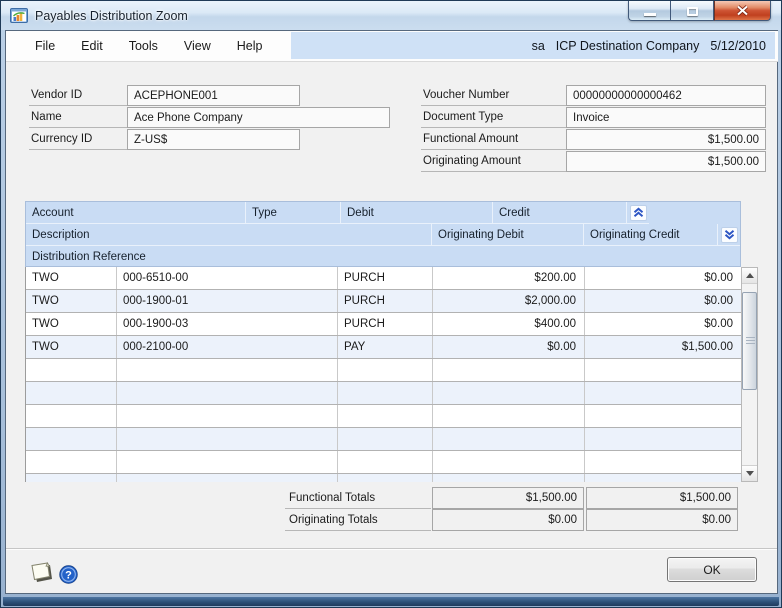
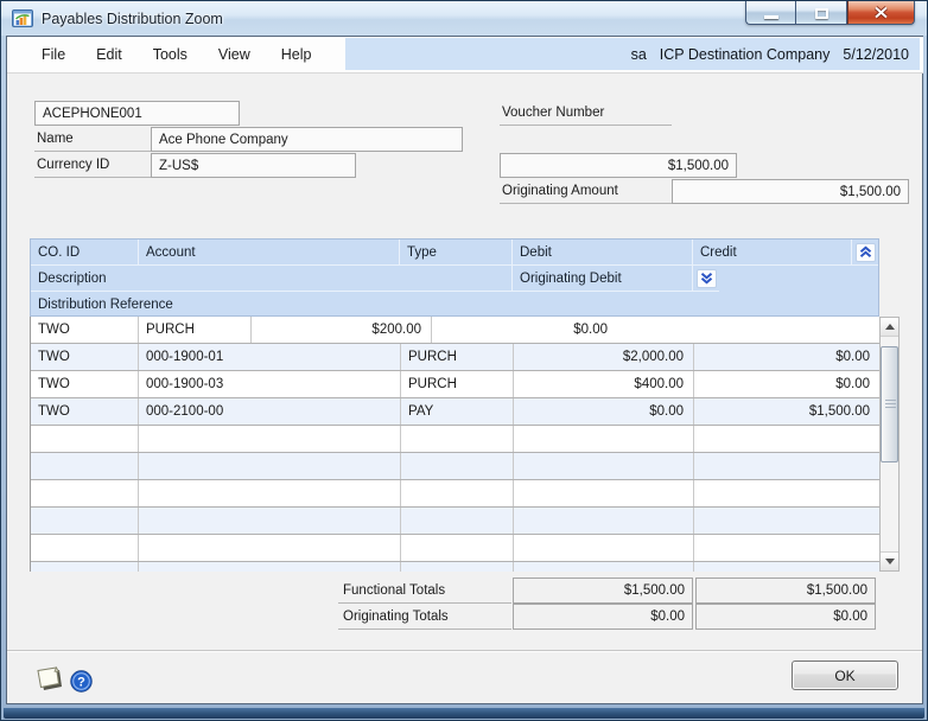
  Payables Distribution Zoom
  File
  Edit
  Tools
  View
  Help
  sa
  ICP Destination Company
  5/12/2010
- Vendor ID
  ACEPHONE001
  Name
  Ace Phone Company
  Currency ID
  Z-US$
  Voucher Number
- 00000000000000462
- Document Type
- Invoice
- Functional Amount
  $1,500.00
  Originating Amount
  $1,500.00
+ CO. ID
  Account
  Type
  Debit
  Credit
  Description
  Originating Debit
- Originating Credit
  Distribution Reference
  TWO
- 000-6510-00
  PURCH
  $200.00
  $0.00
  TWO
  000-1900-01
  PURCH
  $2,000.00
  $0.00
  TWO
  000-1900-03
  PURCH
  $400.00
  $0.00
  TWO
  000-2100-00
  PAY
  $0.00
  $1,500.00
  Functional Totals
  $1,500.00
  $1,500.00
  Originating Totals
  $0.00
  $0.00
  ?
  OK
